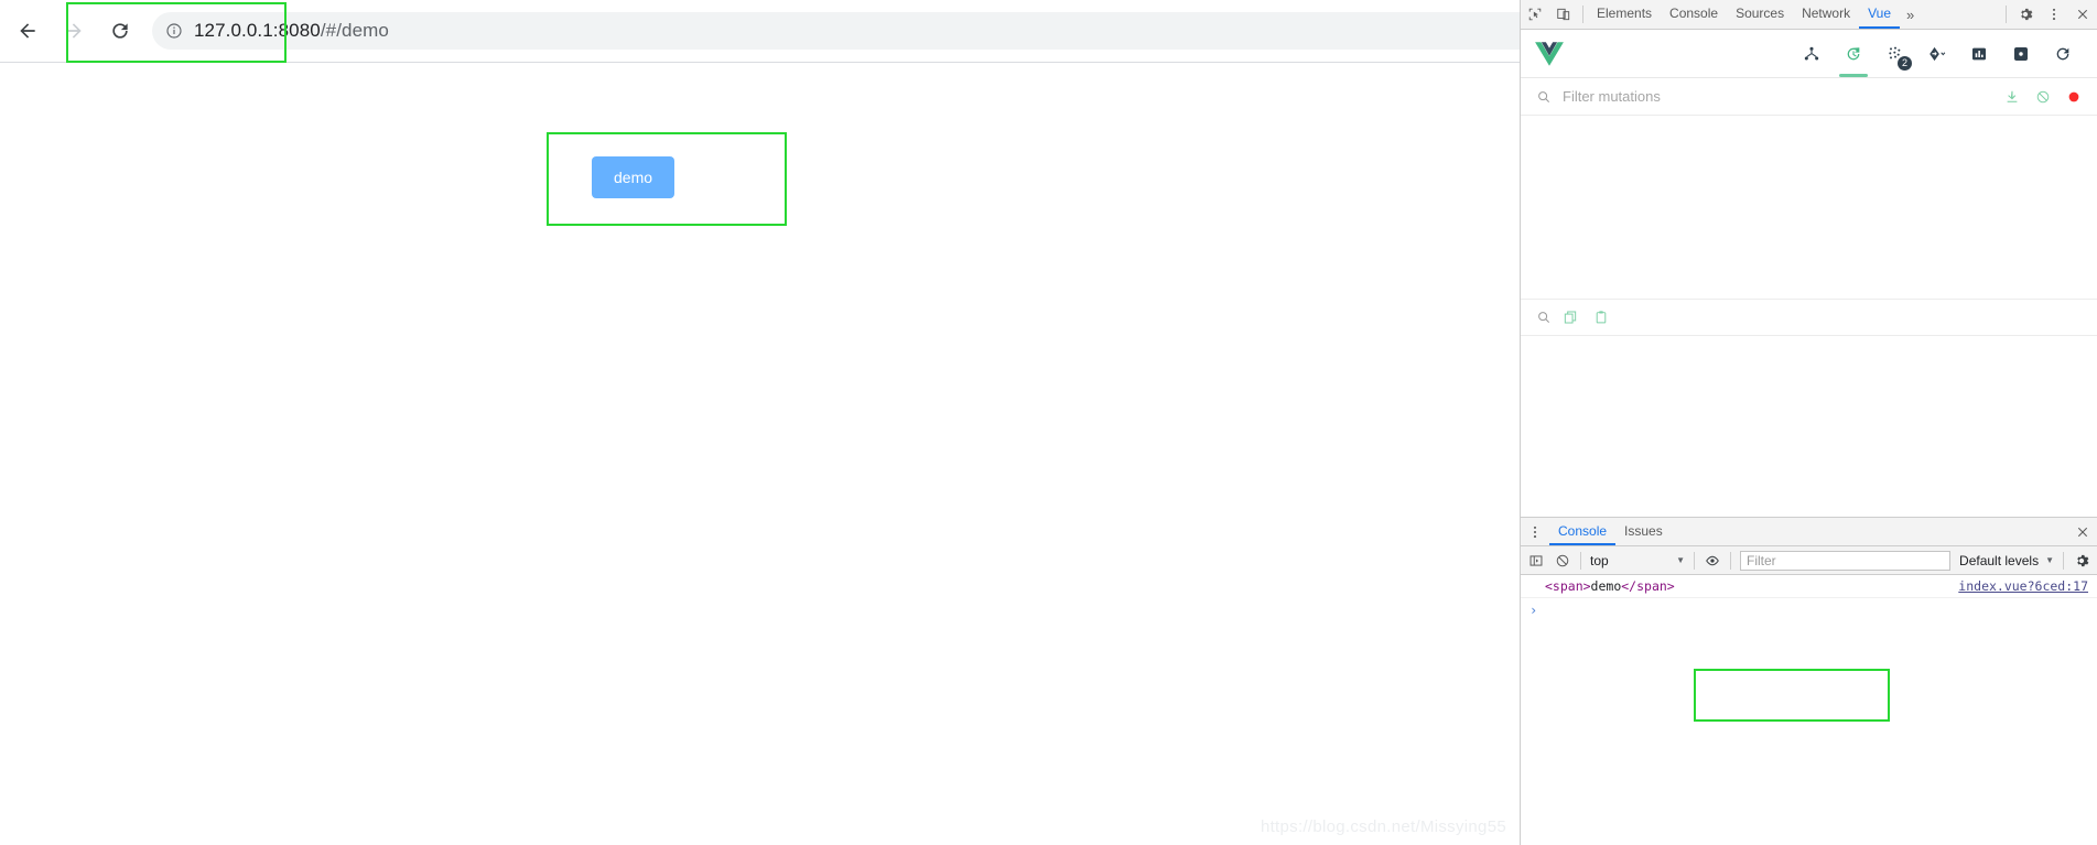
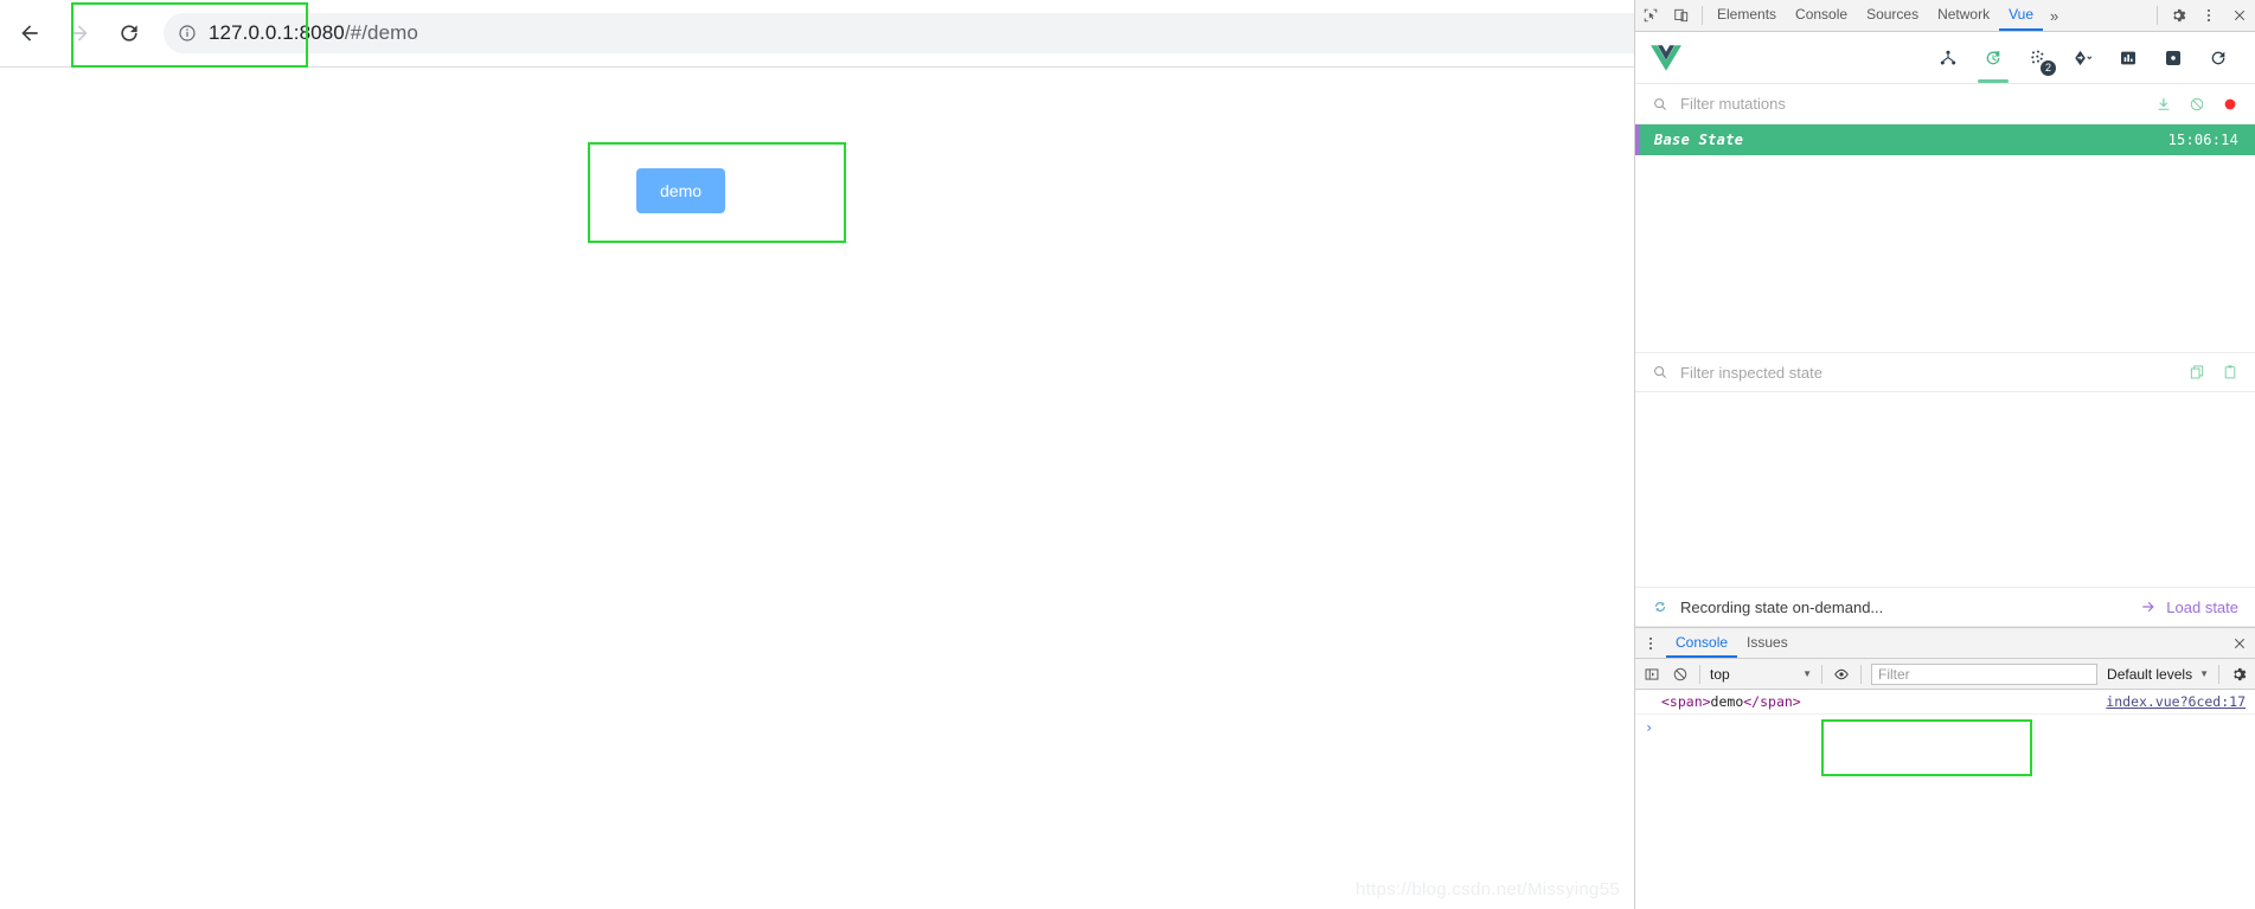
  127.0.0.1:8080/#/demo
  demo
  Elements
  Console
  Sources
  Network
  Vue
  »
  2
  Filter mutations
+ Base State
+ 15:06:14
+ Filter inspected state
+ Recording state on-demand...
+ Load state
  Console
  Issues
  top
  ▼
  Filter
  Default levels
  ▼
  <span>demo</span>
  index.vue?6ced:17
  ›
